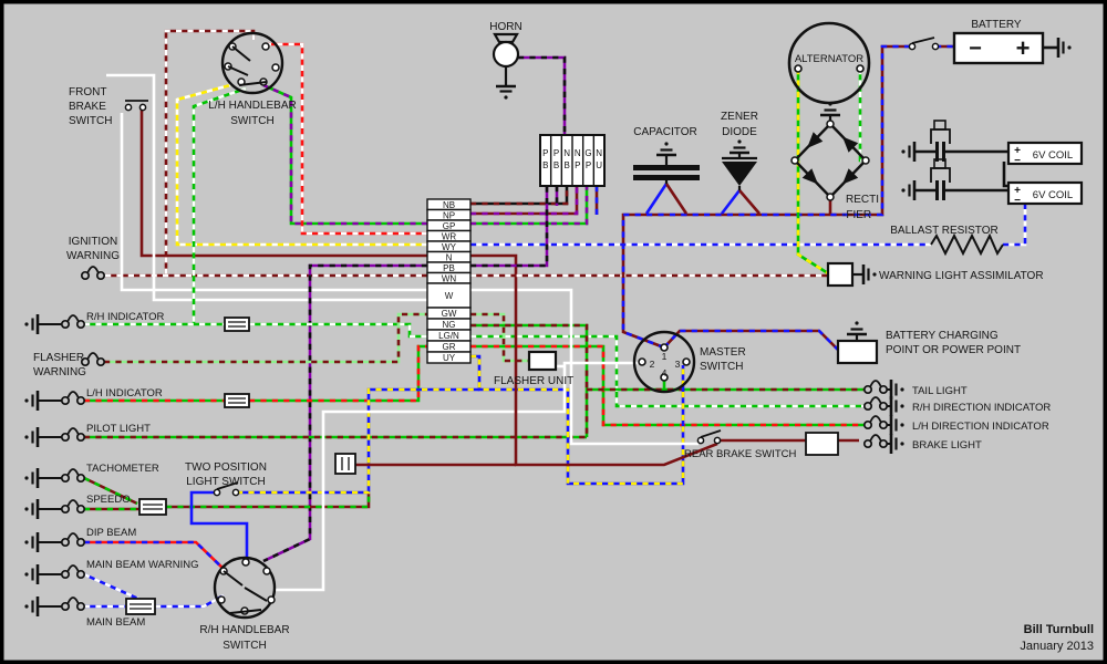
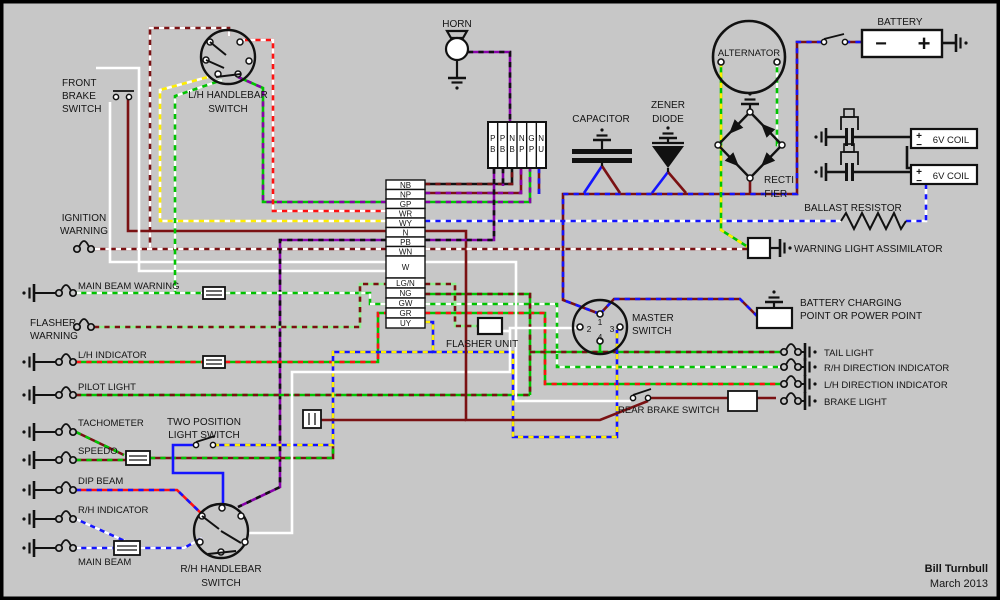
  HORN
  BATTERY
  ALTERNATOR
  CAPACITOR
  ZENER
  DIODE
  RECTI
  -FIER
  BALLAST RESISTOR
  WARNING LIGHT ASSIMILATOR
  BATTERY CHARGING
  POINT OR POWER POINT
  MASTER
  SWITCH
  FLASHER UNIT
  REAR BRAKE SWITCH
  TWO POSITION
  LIGHT SWITCH
  R/H HANDLEBAR
  SWITCH
  L/H HANDLEBAR
  SWITCH
  FRONT
  BRAKE
  SWITCH
  IGNITION
  WARNING
  FLASHER
  WARNING
- R/H INDICATOR
+ MAIN BEAM WARNING
  L/H INDICATOR
  PILOT LIGHT
  TACHOMETER
  SPEEDO
  DIP BEAM
- MAIN BEAM WARNING
+ R/H INDICATOR
  MAIN BEAM
  TAIL LIGHT
  R/H DIRECTION INDICATOR
  L/H DIRECTION INDICATOR
  BRAKE LIGHT
  −
  +
  +
  −
  6V COIL
  +
  −
  6V COIL
  1
  2
  3
  4
  Bill Turnbull
- January 2013
+ March 2013
  NB
  NP
  GP
  WR
  WY
  N
  PB
  WN
  W
- GW
+ LG/N
  NG
- LG/N
+ GW
  GR
  UY
  P
  B
  P
  B
  N
  B
  N
  P
  G
  P
  N
  U
